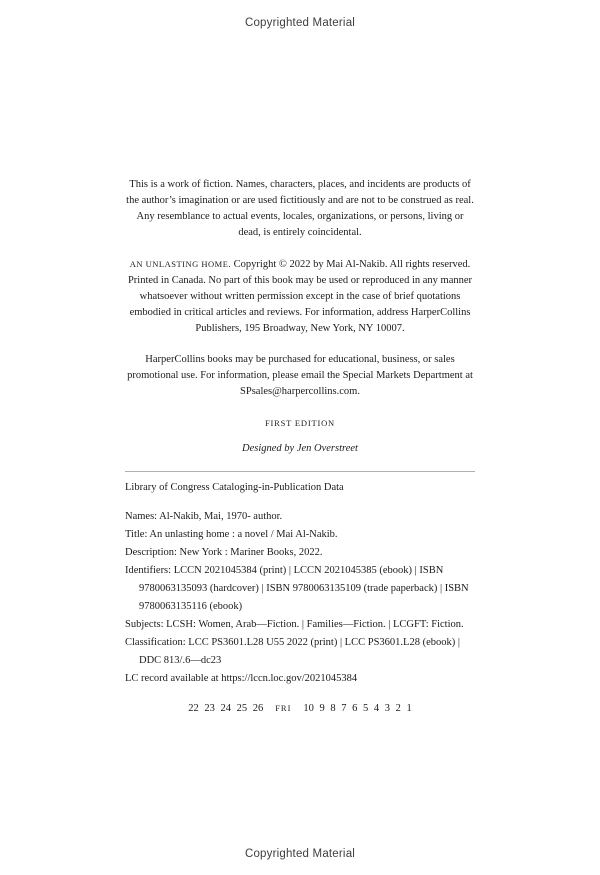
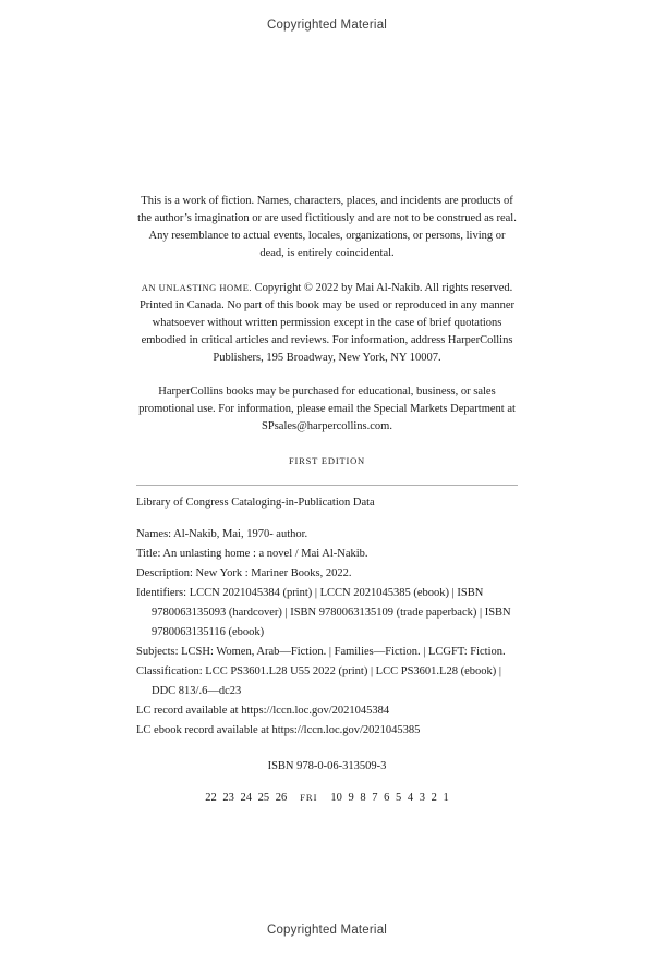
  Copyrighted Material
  This is a work of fiction. Names, characters, places, and incidents are products of the author’s imagination or are used fictitiously and are not to be construed as real. Any resemblance to actual events, locales, organizations, or persons, living or dead, is entirely coincidental.
  AN UNLASTING HOME. Copyright © 2022 by Mai Al-Nakib. All rights reserved. Printed in Canada. No part of this book may be used or reproduced in any manner whatsoever without written permission except in the case of brief quotations embodied in critical articles and reviews. For information, address HarperCollins Publishers, 195 Broadway, New York, NY 10007.
  HarperCollins books may be purchased for educational, business, or sales promotional use. For information, please email the Special Markets Department at SPsales@harpercollins.com.
  FIRST EDITION
- Designed by Jen Overstreet
  Library of Congress Cataloging-in-Publication Data
  Names: Al-Nakib, Mai, 1970- author.
  Title: An unlasting home : a novel / Mai Al-Nakib.
  Description: New York : Mariner Books, 2022.
  Identifiers: LCCN 2021045384 (print) | LCCN 2021045385 (ebook) | ISBN 9780063135093 (hardcover) | ISBN 9780063135109 (trade paperback) | ISBN 9780063135116 (ebook)
  Subjects: LCSH: Women, Arab—Fiction. | Families—Fiction. | LCGFT: Fiction.
  Classification: LCC PS3601.L28 U55 2022 (print) | LCC PS3601.L28 (ebook) | DDC 813/.6—dc23
  LC record available at https://lccn.loc.gov/2021045384
+ LC ebook record available at https://lccn.loc.gov/2021045385
+ ISBN 978-0-06-313509-3
  22 23 24 25 26 FRI 10 9 8 7 6 5 4 3 2 1
  Copyrighted Material
